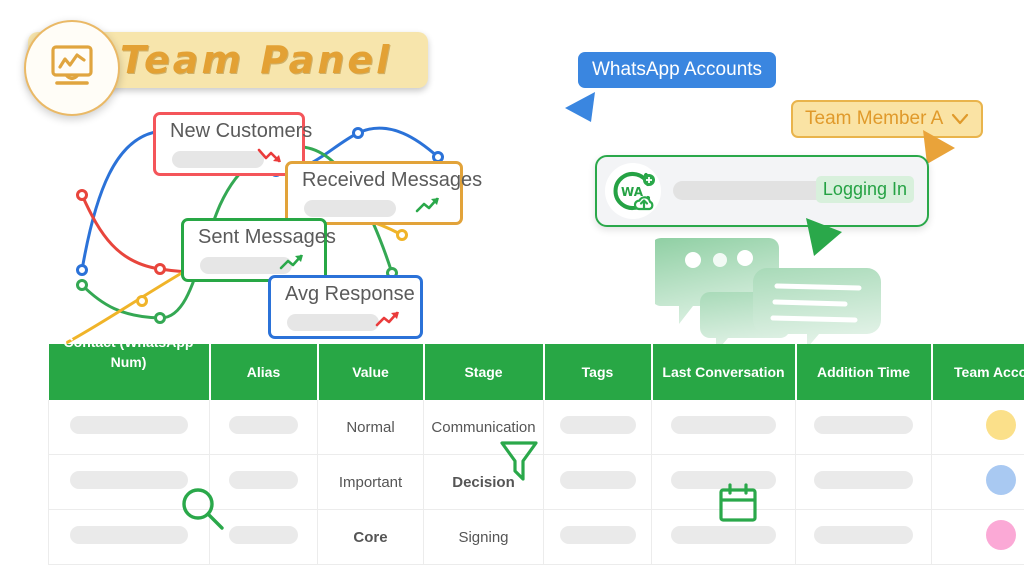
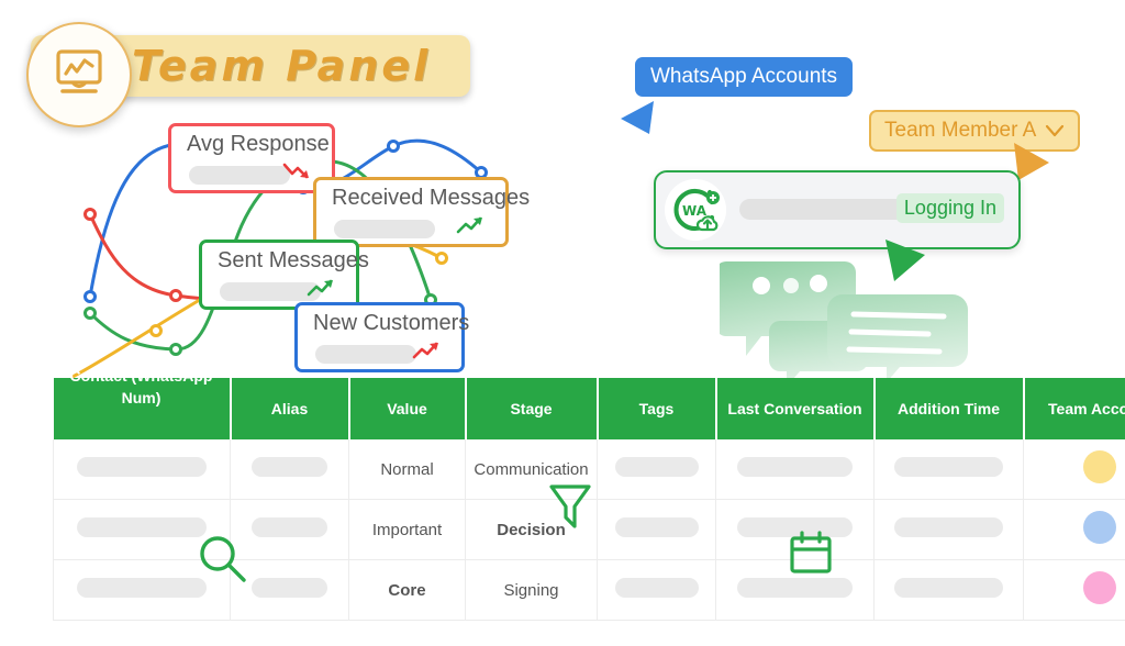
  Team Panel
- New Customers
+ Avg Response
  Received Messages
  Sent Messages
- Avg Response
+ New Customers
  WhatsApp Accounts
  Team Member A
  WA
  Logging In
  Contact (WhatsApp Num)	Alias	Value	Stage	Tags	Last Conversation	Addition Time	Team Acco
  		Normal	Communication
  		Important	Decision
  		Core	Signing
